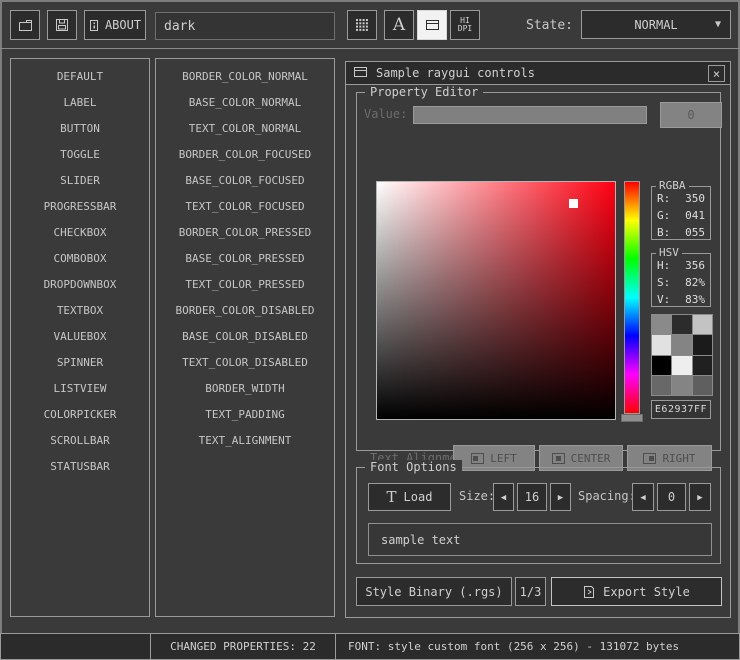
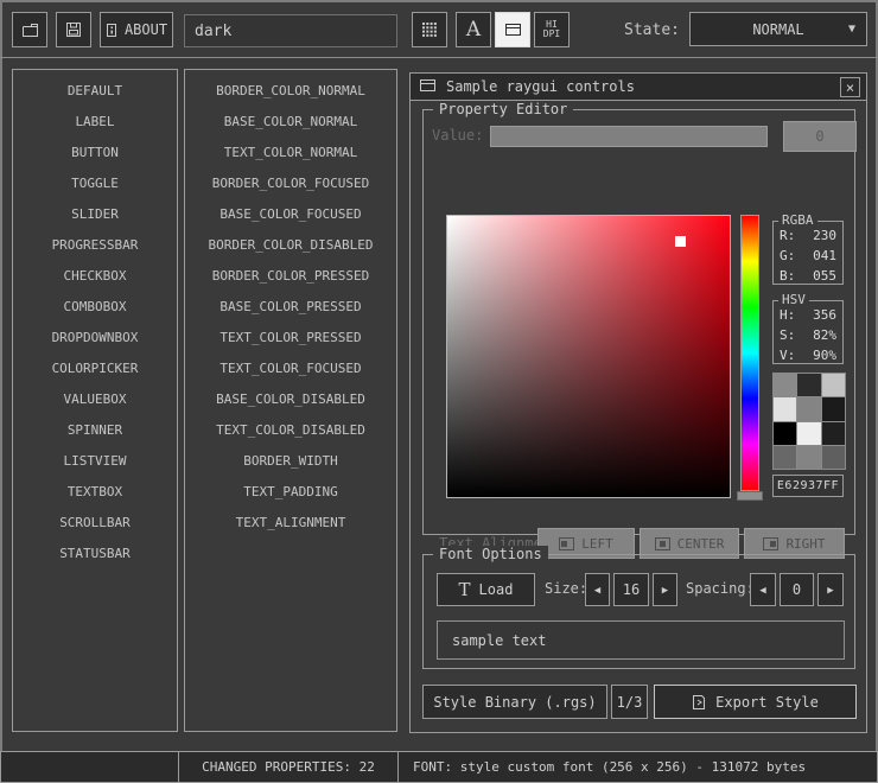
  ABOUT
  dark
  A
  HI
  DPI
  State:
  NORMAL
  ▼
  DEFAULT
  LABEL
  BUTTON
  TOGGLE
  SLIDER
  PROGRESSBAR
  CHECKBOX
  COMBOBOX
  DROPDOWNBOX
- TEXTBOX
+ COLORPICKER
  VALUEBOX
  SPINNER
  LISTVIEW
- COLORPICKER
+ TEXTBOX
  SCROLLBAR
  STATUSBAR
  BORDER_COLOR_NORMAL
  BASE_COLOR_NORMAL
  TEXT_COLOR_NORMAL
  BORDER_COLOR_FOCUSED
  BASE_COLOR_FOCUSED
- TEXT_COLOR_FOCUSED
+ BORDER_COLOR_DISABLED
  BORDER_COLOR_PRESSED
  BASE_COLOR_PRESSED
  TEXT_COLOR_PRESSED
- BORDER_COLOR_DISABLED
+ TEXT_COLOR_FOCUSED
  BASE_COLOR_DISABLED
  TEXT_COLOR_DISABLED
  BORDER_WIDTH
  TEXT_PADDING
  TEXT_ALIGNMENT
  Sample raygui controls
  ×
  Property Editor
  Value:
  0
  RGBA
  R:
- 350
+ 230
  G:
  041
  B:
  055
  HSV
  H:
  356
  S:
  82%
  V:
- 83%
+ 90%
  E62937FF
  Text Alignm
  LEFT
  CENTER
  RIGHT
  Font Options
  T
  Load
  Size:
  ◀
  16
  ▶
  Spacing
  ◀
  0
  ▶
  sample text
  Style Binary (.rgs)
  1/3
  Export Style
  CHANGED PROPERTIES: 22
  FONT: style custom font (256 x 256) - 131072 bytes
